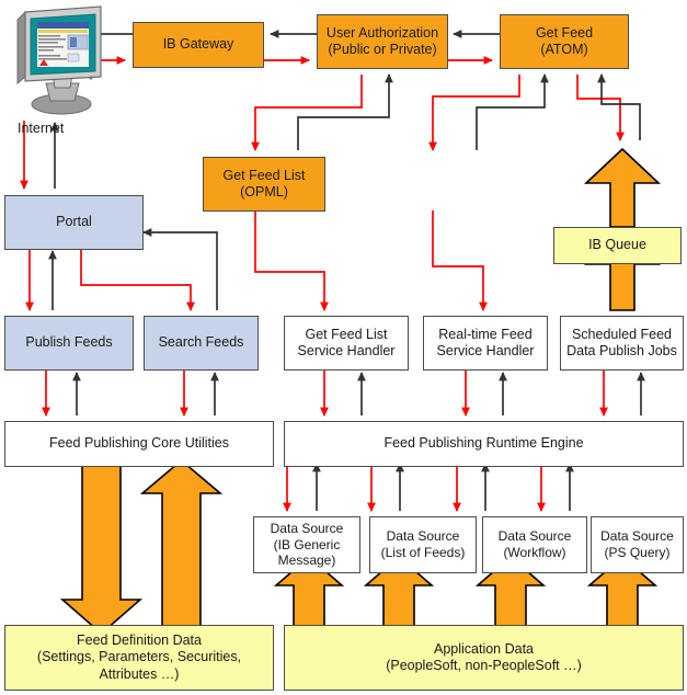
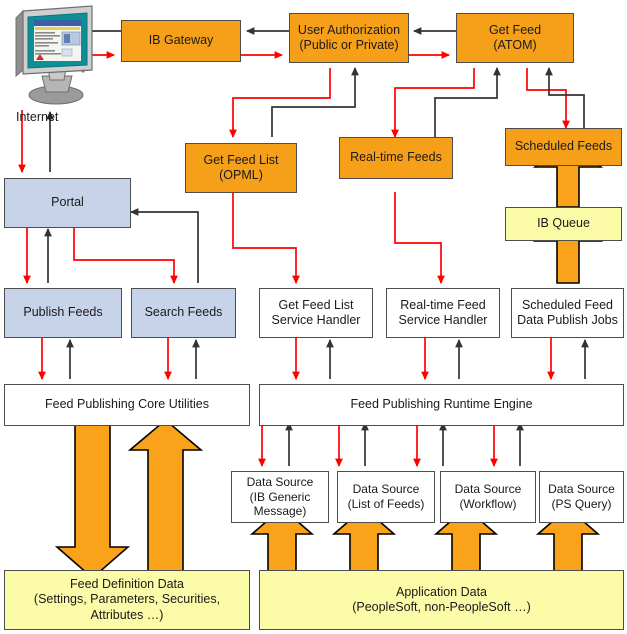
  Internet
  IB Gateway
  User Authorization
  (Public or Private)
  Get Feed
  (ATOM)
  Get Feed List
  (OPML)
+ Real-time Feeds
+ Scheduled Feeds
  IB Queue
  Portal
  Publish Feeds
  Search Feeds
  Get Feed List
  Service Handler
  Real-time Feed
  Service Handler
  Scheduled Feed
  Data Publish Jobs
  Feed Publishing Core Utilities
  Feed Publishing Runtime Engine
  Data Source
  (IB Generic
  Message)
  Data Source
  (List of Feeds)
  Data Source
  (Workflow)
  Data Source
  (PS Query)
  Feed Definition Data
  (Settings, Parameters, Securities,
  Attributes …)
  Application Data
  (PeopleSoft, non-PeopleSoft …)
